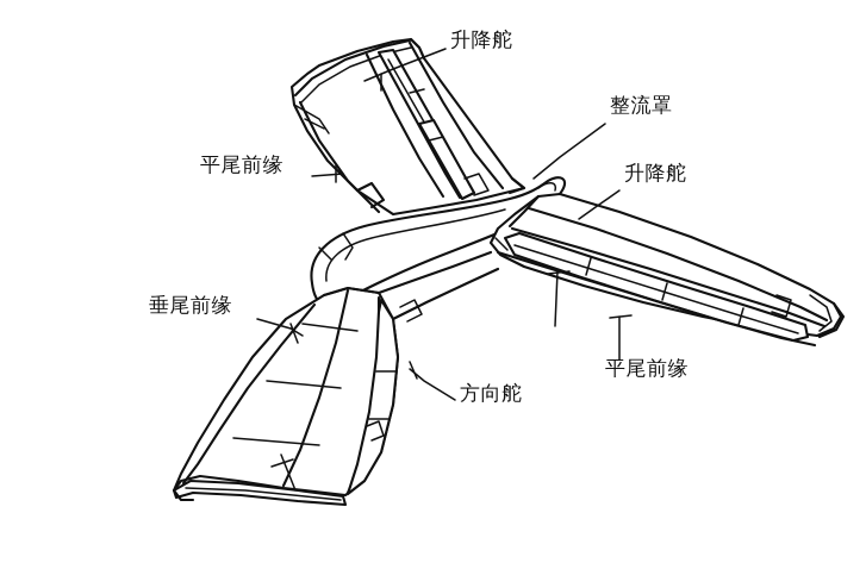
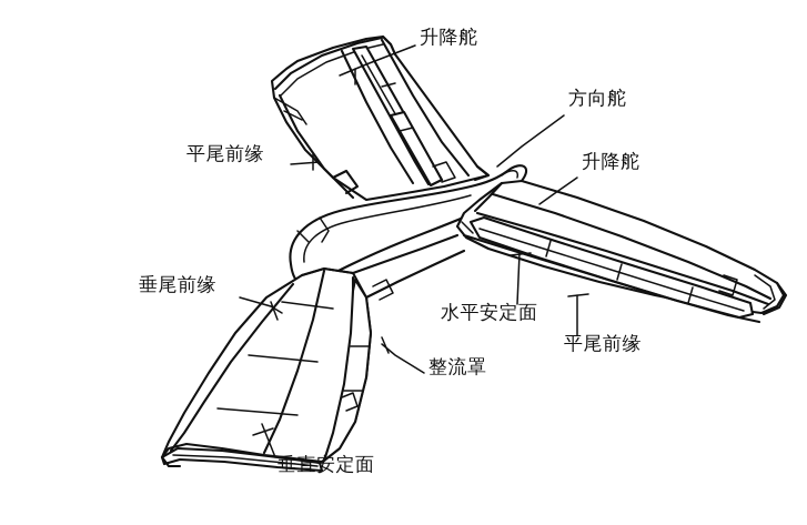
  升降舵
- 整流罩
+ 方向舵
  升降舵
  平尾前缘
  垂尾前缘
+ 水平安定面
  平尾前缘
- 方向舵
+ 整流罩
+ 垂直安定面
